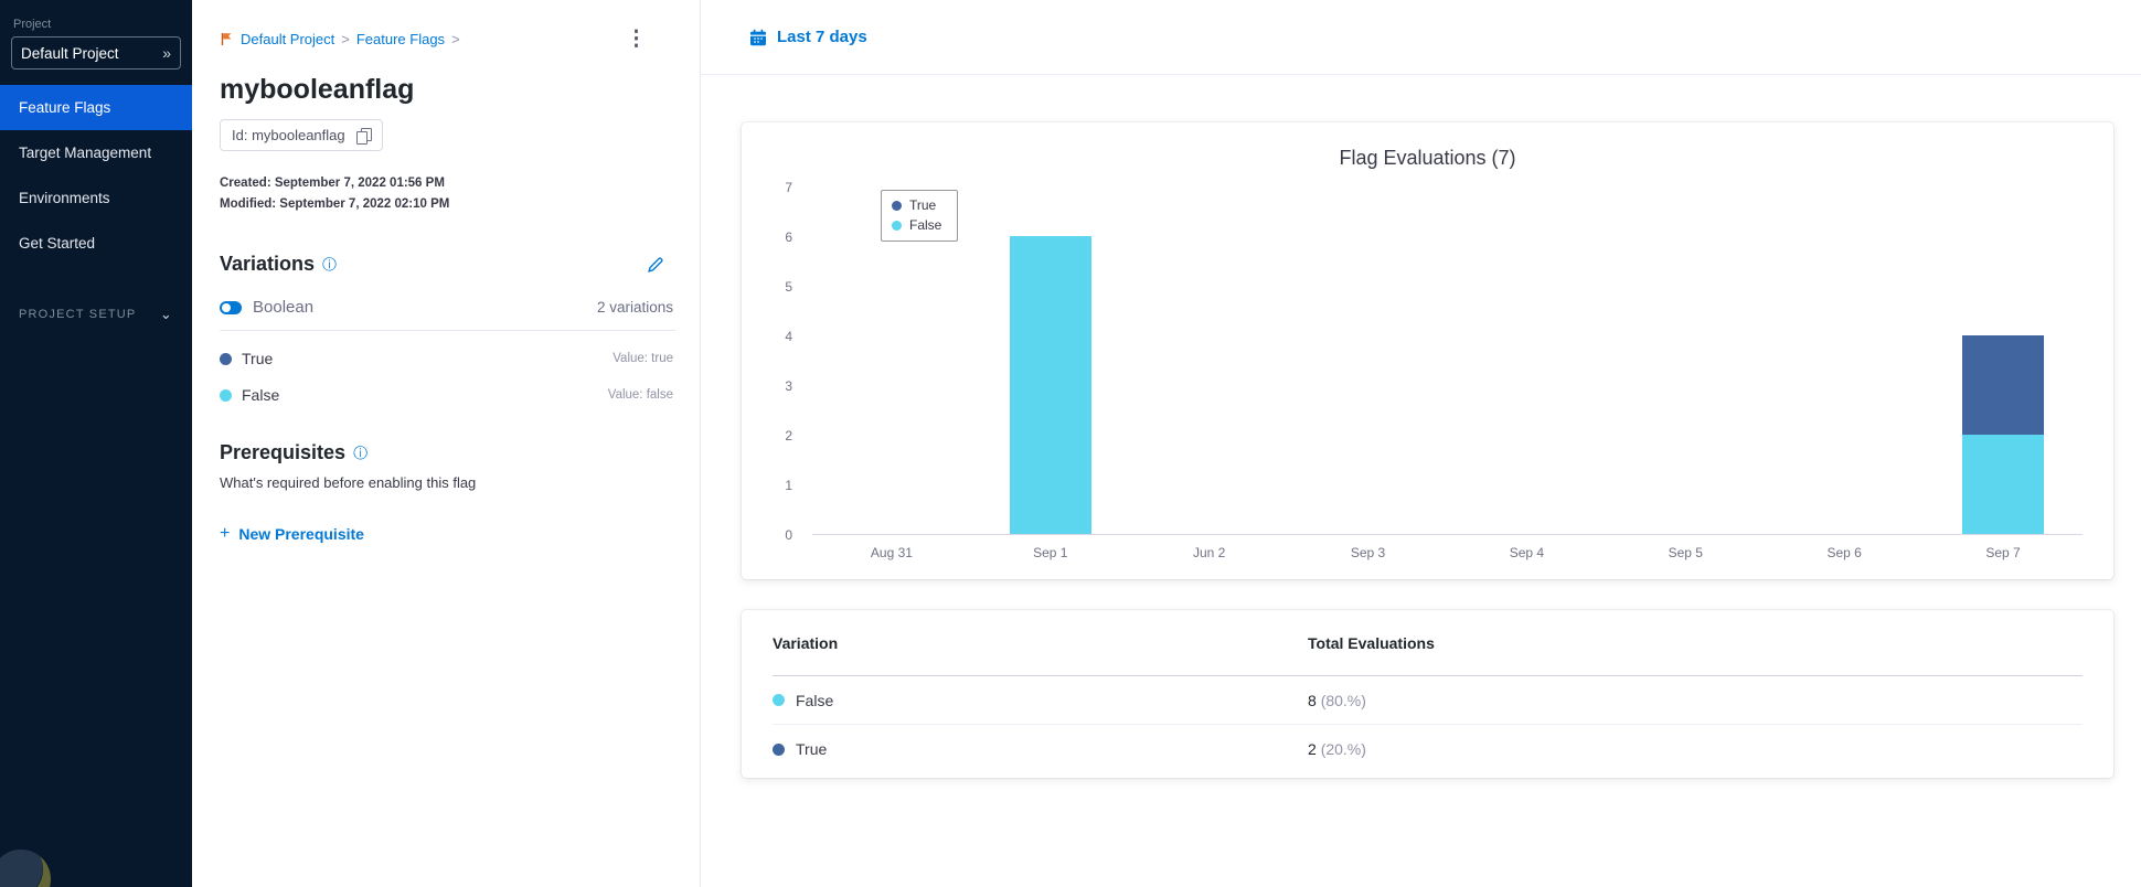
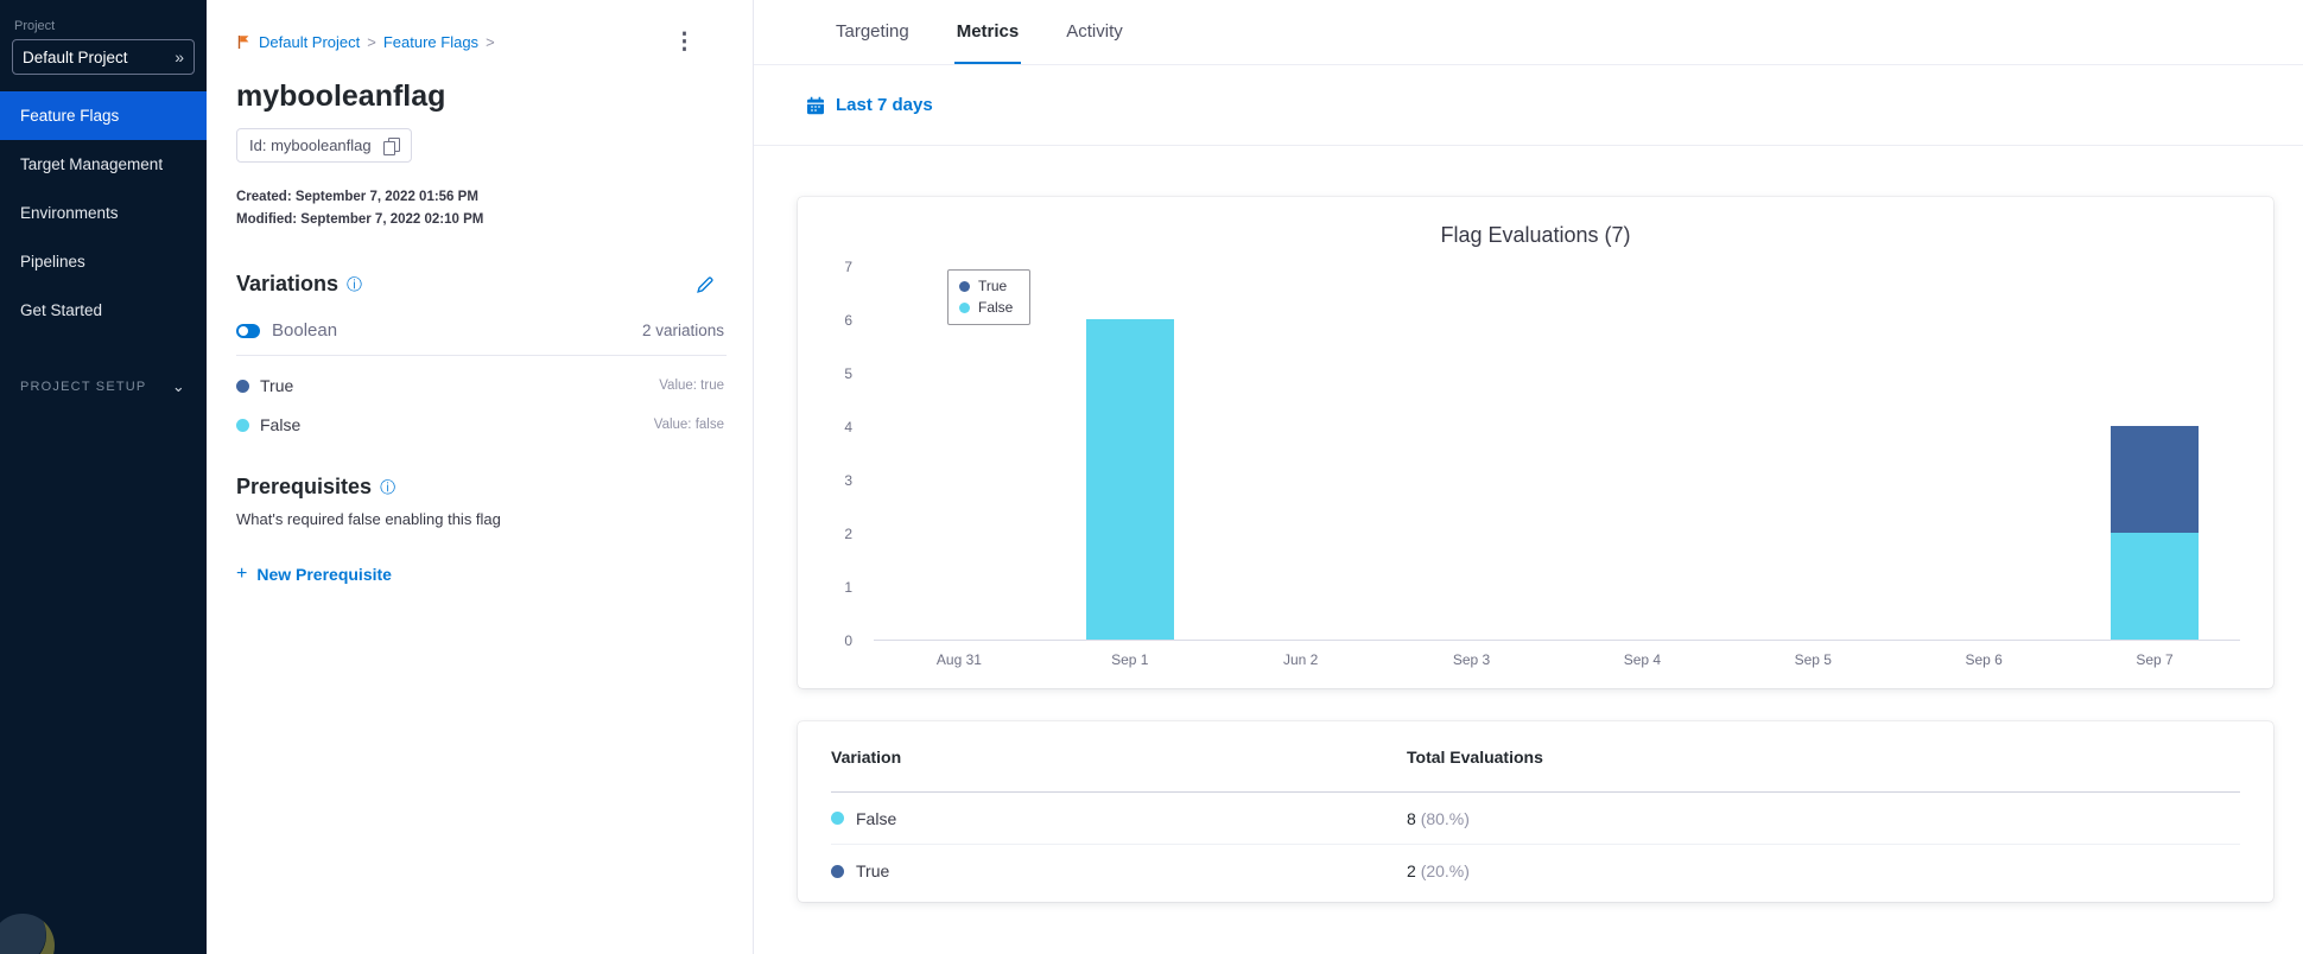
  Project
  Default Project
  »
  Feature Flags
  Target Management
  Environments
+ Pipelines
  Get Started
  PROJECT SETUP
  ⌄
  Default Project
  >
  Feature Flags
  >
  ⋮
  mybooleanflag
  Id: mybooleanflag
  Created: September 7, 2022 01:56 PM
  Modified: September 7, 2022 02:10 PM
  Variations
  ⓘ
  Boolean
  2 variations
  True
  Value: true
  False
  Value: false
  Prerequisites
  ⓘ
- What's required before enabling this flag
+ What's required false enabling this flag
  +
  New Prerequisite
+ Targeting
+ Metrics
+ Activity
  Last 7 days
  Flag Evaluations (7)
  0
  1
  2
  3
  4
  5
  6
  7
  True
  False
  Aug 31
  Sep 1
  Jun 2
  Sep 3
  Sep 4
  Sep 5
  Sep 6
  Sep 7
  Variation
  Total Evaluations
  False
  8 (80.%)
  True
  2 (20.%)
